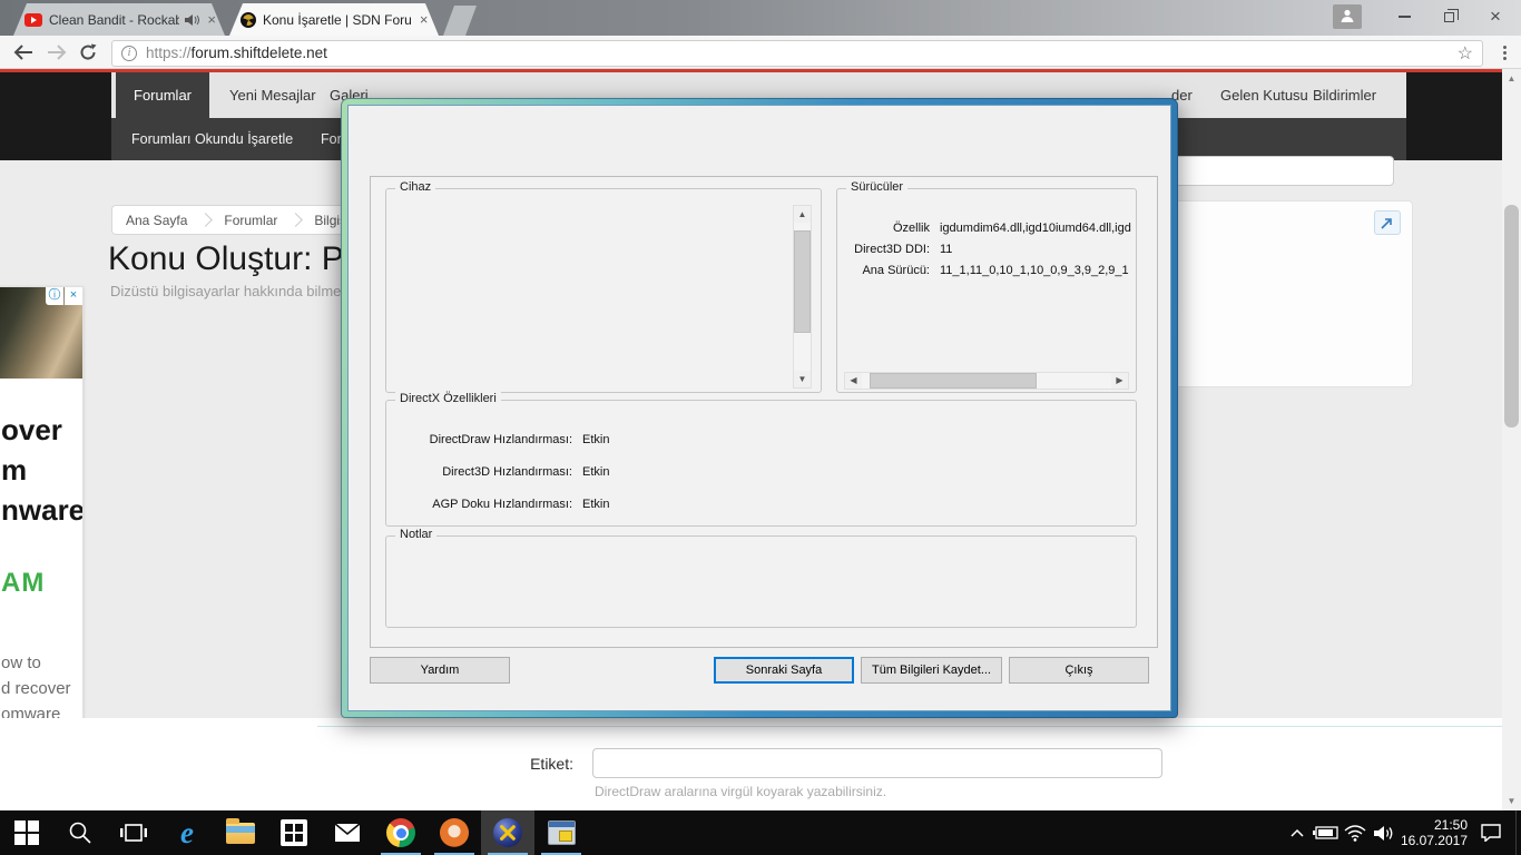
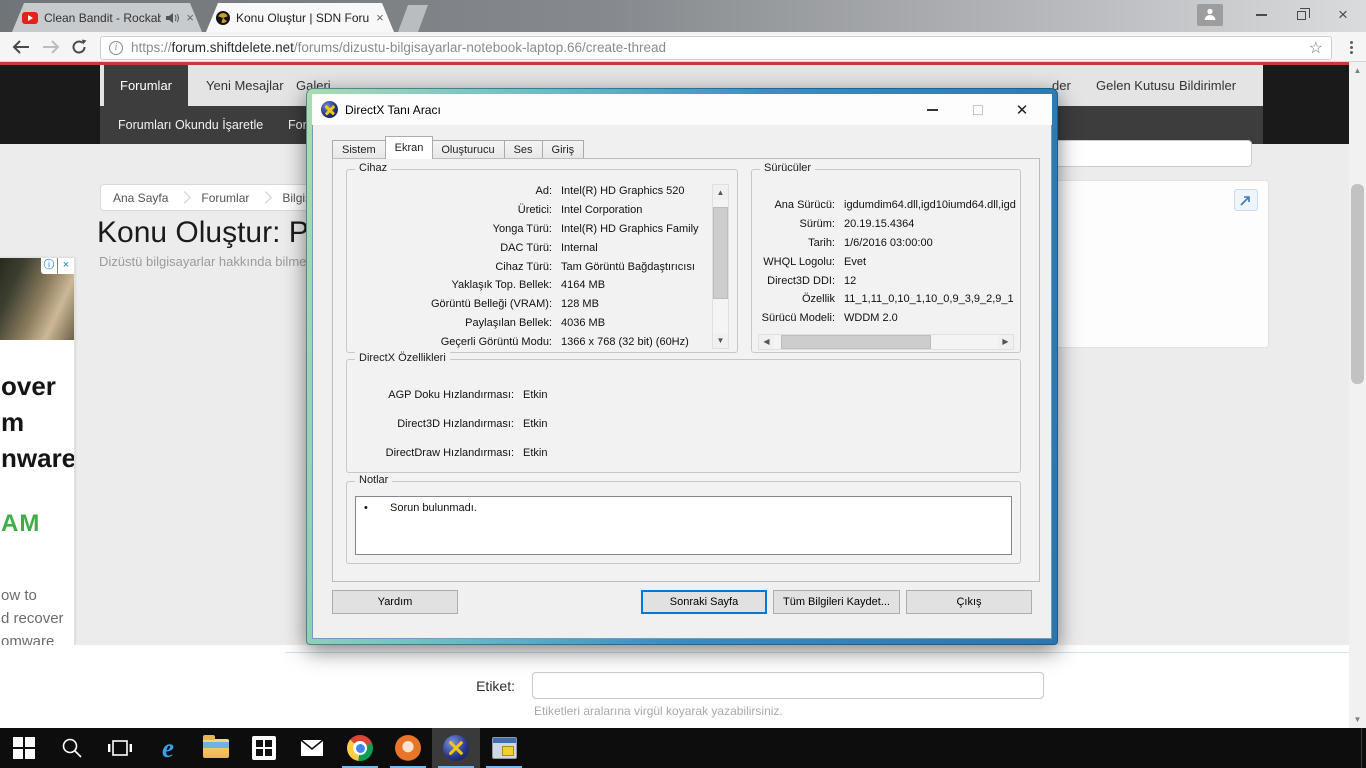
  Clean Bandit - Rockab
  ×
- Konu İşaretle | SDN Foru
+ Konu Oluştur | SDN Foru
  ×
  ×
  i
  https://
  forum.shiftdelete.net
+ /forums/dizustu-bilgisayarlar-notebook-laptop.66/create-thread
  ☆
  Forumlar
  Yeni Mesajlar
  Galeri
  der
  Gelen Kutusu
  Bildirimler
  Forumları Okundu İşaretle
  Ana Sayfa
  Forumlar
  Konu Oluştur: P
  Dizüstü bilgisayarlar hakkında bilme
  ⓘ
  ×
  over
  m
  nware
  AM
  ow to
  d recover
  omware
  Etiket:
- DirectDraw aralarına virgül koyarak yazabilirsiniz.
+ Etiketleri aralarına virgül koyarak yazabilirsiniz.
  ▲
  ▼
+ DirectX Tanı Aracı
+ ✕
+ Sistem
+ Ekran
+ Oluşturucu
+ Ses
+ Giriş
  Cihaz
+ Ad:
+ Intel(R) HD Graphics 520
+ Üretici:
+ Intel Corporation
+ Yonga Türü:
+ Intel(R) HD Graphics Family
+ DAC Türü:
+ Internal
+ Cihaz Türü:
+ Tam Görüntü Bağdaştırıcısı
+ Yaklaşık Top. Bellek:
+ 4164 MB
+ Görüntü Belleği (VRAM):
+ 128 MB
+ Paylaşılan Bellek:
+ 4036 MB
+ Geçerli Görüntü Modu:
+ 1366 x 768 (32 bit) (60Hz)
  ▲
  ▼
  Sürücüler
- Özellik
+ Ana Sürücü:
  igdumdim64.dll,igd10iumd64.dll,igd
+ Sürüm:
+ 20.19.15.4364
+ Tarih:
+ 1/6/2016 03:00:00
+ WHQL Logolu:
+ Evet
  Direct3D DDI:
- 11
+ 12
- Ana Sürücü:
+ Özellik
  11_1,11_0,10_1,10_0,9_3,9_2,9_1
+ Sürücü Modeli:
+ WDDM 2.0
  ◀
  ▶
  DirectX Özellikleri
- DirectDraw Hızlandırması:
+ AGP Doku Hızlandırması:
  Etkin
  Direct3D Hızlandırması:
  Etkin
- AGP Doku Hızlandırması:
+ DirectDraw Hızlandırması:
  Etkin
  Notlar
+ •
+ Sorun bulunmadı.
  Yardım
  Sonraki Sayfa
  Tüm Bilgileri Kaydet...
  Çıkış
  e
- 21:50
- 16.07.2017
